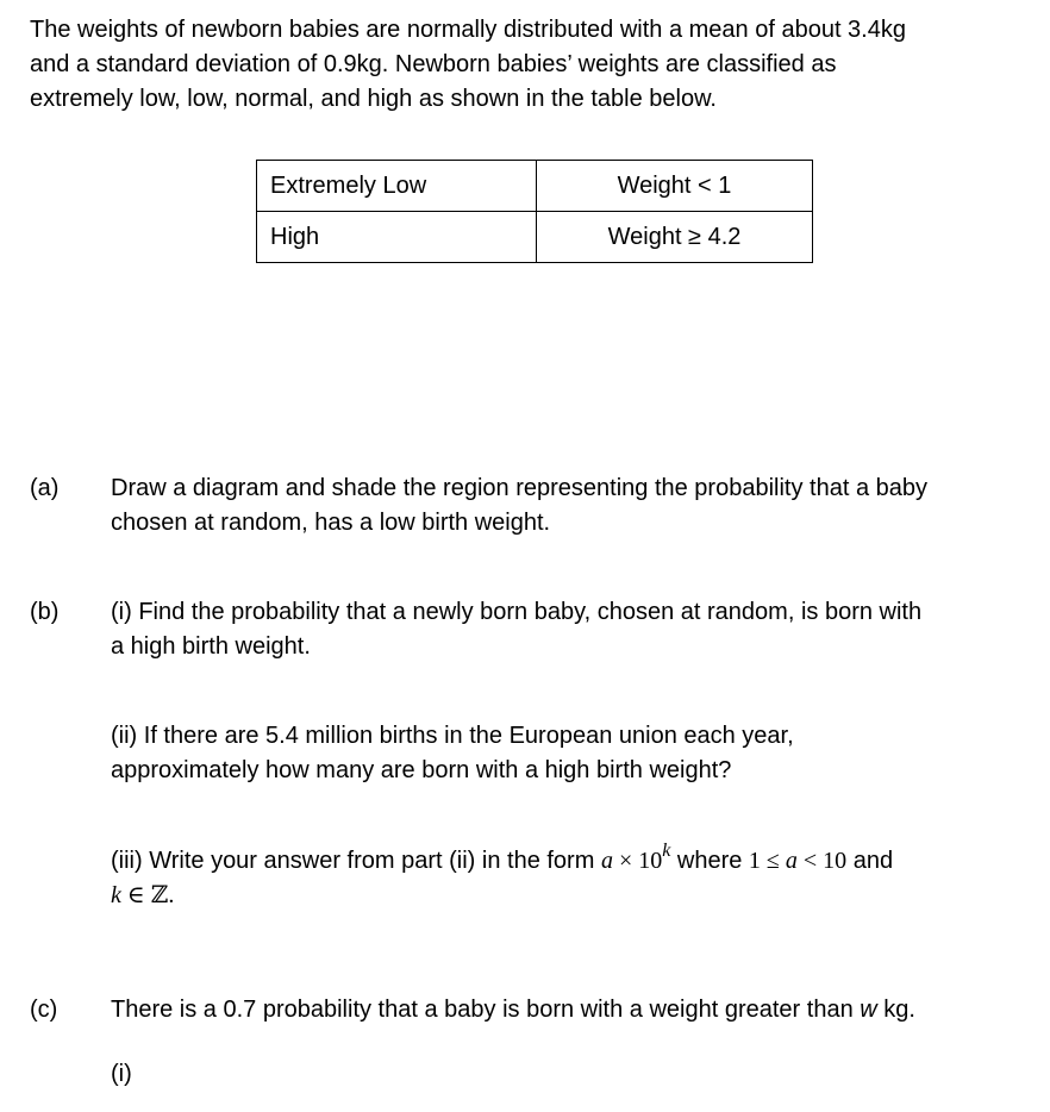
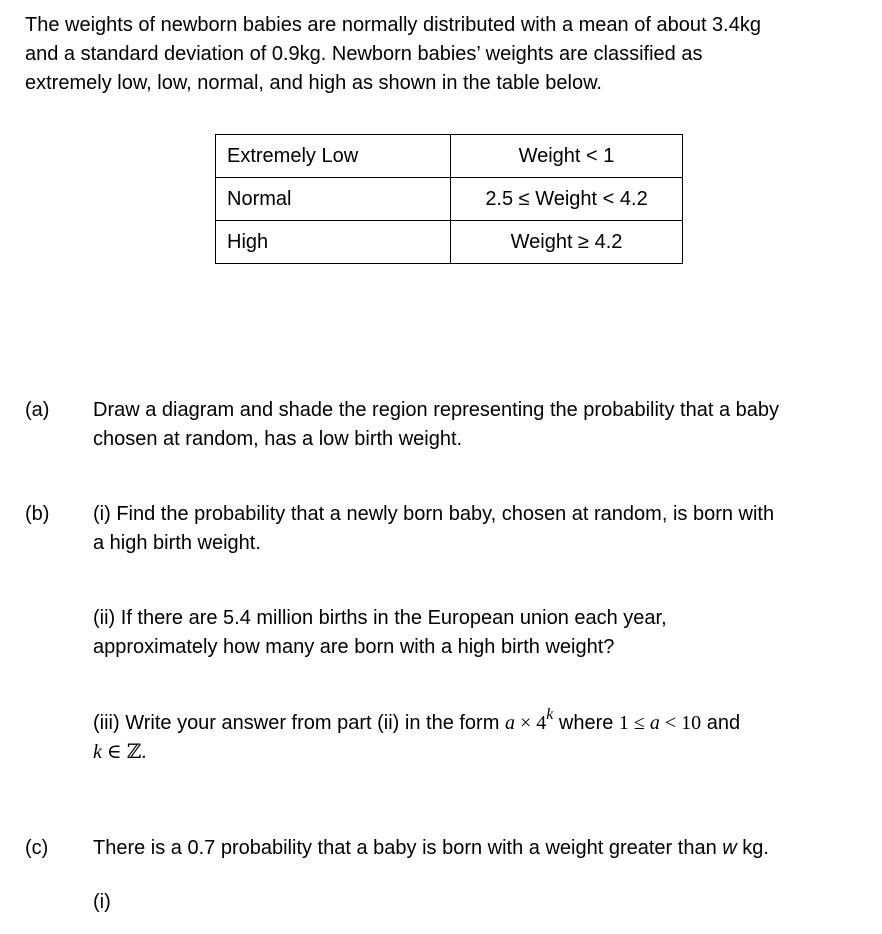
  The weights of newborn babies are normally distributed with a mean of about 3.4kg
  and a standard deviation of 0.9kg. Newborn babies’ weights are classified as
  extremely low, low, normal, and high as shown in the table below.
  Extremely Low	Weight < 1
+ Normal	2.5 ≤ Weight < 4.2
  High	Weight ≥ 4.2
  (a)
  Draw a diagram and shade the region representing the probability that a baby
  chosen at random, has a low birth weight.
  (b)
  (i) Find the probability that a newly born baby, chosen at random, is born with
  a high birth weight.
  (ii) If there are 5.4 million births in the European union each year,
  approximately how many are born with a high birth weight?
- (iii) Write your answer from part (ii) in the form a × 10k where 1 ≤ a < 10 and
+ (iii) Write your answer from part (ii) in the form a × 4k where 1 ≤ a < 10 and
  k ∈ ℤ.
  (c)
  There is a 0.7 probability that a baby is born with a weight greater than w kg.
  (i)
